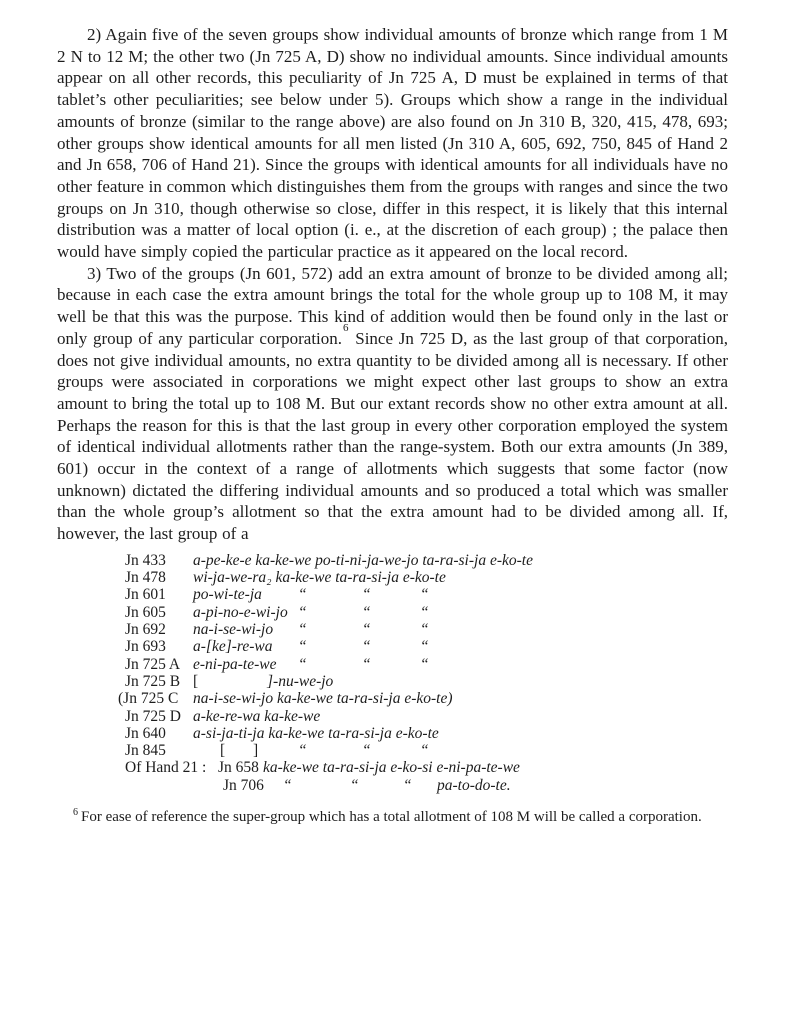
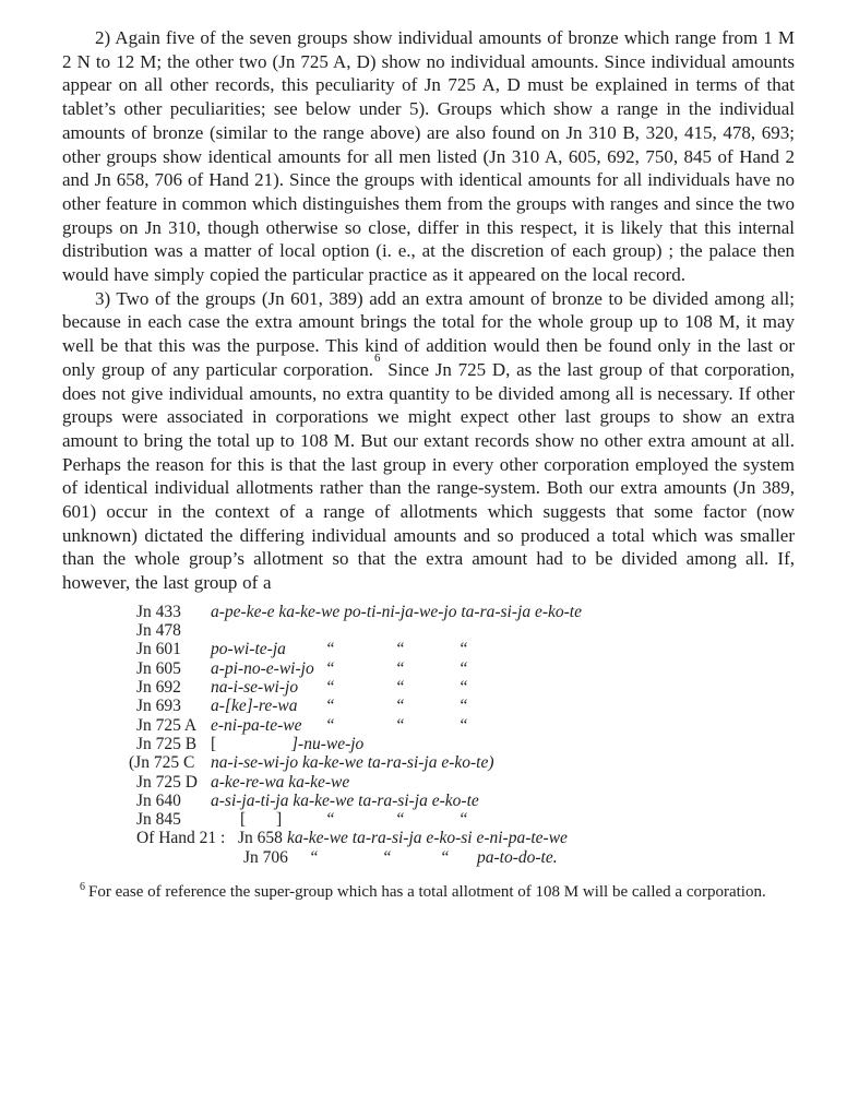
  2) Again five of the seven groups show individual amounts of bronze which range from 1 M 2 N to 12 M; the other two (Jn 725 A, D) show no individual amounts. Since individual amounts appear on all other records, this peculiarity of Jn 725 A, D must be explained in terms of that tablet’s other peculiarities; see below under 5). Groups which show a range in the individual amounts of bronze (similar to the range above) are also found on Jn 310 B, 320, 415, 478, 693; other groups show identical amounts for all men listed (Jn 310 A, 605, 692, 750, 845 of Hand 2 and Jn 658, 706 of Hand 21). Since the groups with identical amounts for all individuals have no other feature in common which distinguishes them from the groups with ranges and since the two groups on Jn 310, though otherwise so close, differ in this respect, it is likely that this internal distribution was a matter of local option (i. e., at the discretion of each group) ; the palace then would have simply copied the particular practice as it appeared on the local record.
- 3) Two of the groups (Jn 601, 572) add an extra amount of bronze to be divided among all; because in each case the extra amount brings the total for the whole group up to 108 M, it may well be that this was the purpose. This kind of addition would then be found only in the last or only group of any particular corporation.6 Since Jn 725 D, as the last group of that corporation, does not give individual amounts, no extra quantity to be divided among all is necessary. If other groups were associated in corporations we might expect other last groups to show an extra amount to bring the total up to 108 M. But our extant records show no other extra amount at all. Perhaps the reason for this is that the last group in every other corporation employed the system of identical individual allotments rather than the range-system. Both our extra amounts (Jn 389, 601) occur in the context of a range of allotments which suggests that some factor (now unknown) dictated the differing individual amounts and so produced a total which was smaller than the whole group’s allotment so that the extra amount had to be divided among all. If, however, the last group of a
+ 3) Two of the groups (Jn 601, 389) add an extra amount of bronze to be divided among all; because in each case the extra amount brings the total for the whole group up to 108 M, it may well be that this was the purpose. This kind of addition would then be found only in the last or only group of any particular corporation.6 Since Jn 725 D, as the last group of that corporation, does not give individual amounts, no extra quantity to be divided among all is necessary. If other groups were associated in corporations we might expect other last groups to show an extra amount to bring the total up to 108 M. But our extant records show no other extra amount at all. Perhaps the reason for this is that the last group in every other corporation employed the system of identical individual allotments rather than the range-system. Both our extra amounts (Jn 389, 601) occur in the context of a range of allotments which suggests that some factor (now unknown) dictated the differing individual amounts and so produced a total which was smaller than the whole group’s allotment so that the extra amount had to be divided among all. If, however, the last group of a
  Jn 433
  a-pe-ke-e ka-ke-we po-ti-ni-ja-we-jo ta-ra-si-ja e-ko-te
  Jn 478
- wi-ja-we-ra₂ ka-ke-we ta-ra-si-ja e-ko-te
  Jn 601
  po-wi-te-ja
  “
  “
  “
  Jn 605
  a-pi-no-e-wi-jo
  “
  “
  “
  Jn 692
  na-i-se-wi-jo
  “
  “
  “
  Jn 693
  a-[ke]-re-wa
  “
  “
  “
  Jn 725 A
  e-ni-pa-te-we
  “
  “
  “
  Jn 725 B
  [
  ]-nu-we-jo
  (Jn 725 C
  na-i-se-wi-jo ka-ke-we ta-ra-si-ja e-ko-te)
  Jn 725 D
  a-ke-re-wa ka-ke-we
  Jn 640
  a-si-ja-ti-ja ka-ke-we ta-ra-si-ja e-ko-te
  Jn 845
  [
  ]
  “
  “
  “
  Of Hand 21 :
  Jn 658
  ka-ke-we ta-ra-si-ja e-ko-si e-ni-pa-te-we
  Jn 706
  “
  “
  “
  pa-to-do-te.
  6 For ease of reference the super-group which has a total allotment of 108 M will be called a corporation.
